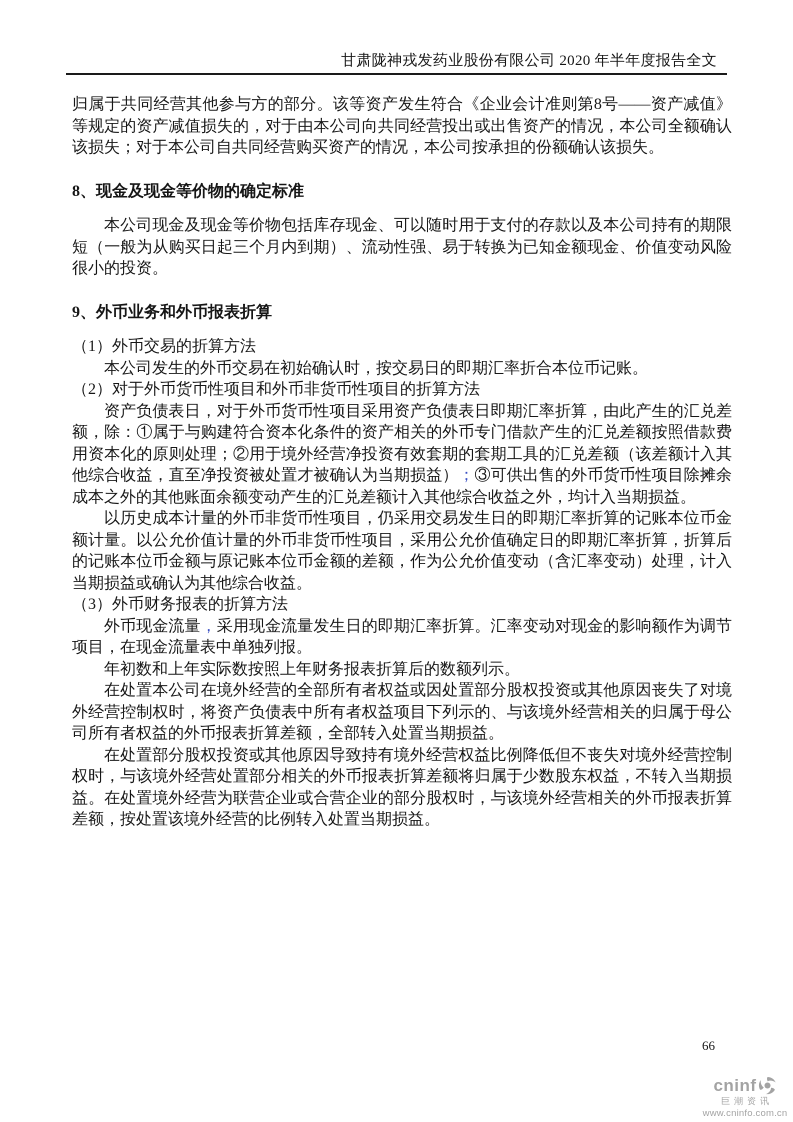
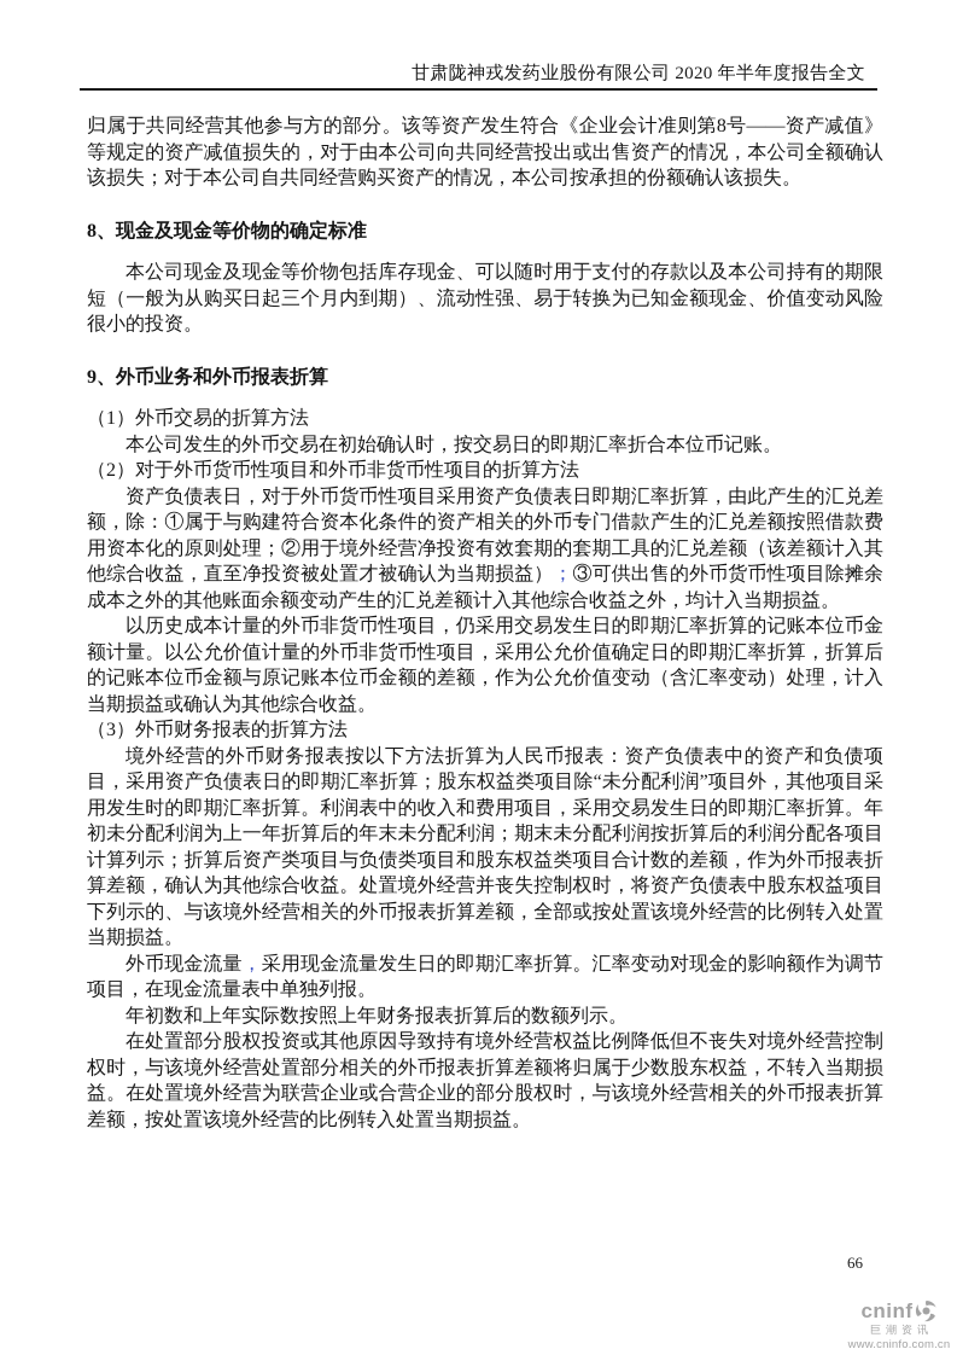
  甘肃陇神戎发药业股份有限公司 2020 年半年度报告全文
  归属于共同经营其他参与方的部分。该等资产发生符合《企业会计准则第8号——资产减值》等规定的资产减值损失的，对于由本公司向共同经营投出或出售资产的情况，本公司全额确认该损失；对于本公司自共同经营购买资产的情况，本公司按承担的份额确认该损失。
  8、现金及现金等价物的确定标准
  本公司现金及现金等价物包括库存现金、可以随时用于支付的存款以及本公司持有的期限短（一般为从购买日起三个月内到期）、流动性强、易于转换为已知金额现金、价值变动风险很小的投资。
  9、外币业务和外币报表折算
  （1）外币交易的折算方法
  本公司发生的外币交易在初始确认时，按交易日的即期汇率折合本位币记账。
  （2）对于外币货币性项目和外币非货币性项目的折算方法
  资产负债表日，对于外币货币性项目采用资产负债表日即期汇率折算，由此产生的汇兑差额，除：①属于与购建符合资本化条件的资产相关的外币专门借款产生的汇兑差额按照借款费用资本化的原则处理；②用于境外经营净投资有效套期的套期工具的汇兑差额（该差额计入其他综合收益，直至净投资被处置才被确认为当期损益）；③可供出售的外币货币性项目除摊余成本之外的其他账面余额变动产生的汇兑差额计入其他综合收益之外，均计入当期损益。
  以历史成本计量的外币非货币性项目，仍采用交易发生日的即期汇率折算的记账本位币金额计量。以公允价值计量的外币非货币性项目，采用公允价值确定日的即期汇率折算，折算后的记账本位币金额与原记账本位币金额的差额，作为公允价值变动（含汇率变动）处理，计入当期损益或确认为其他综合收益。
  （3）外币财务报表的折算方法
+ 境外经营的外币财务报表按以下方法折算为人民币报表：资产负债表中的资产和负债项目，采用资产负债表日的即期汇率折算；股东权益类项目除“未分配利润”项目外，其他项目采用发生时的即期汇率折算。利润表中的收入和费用项目，采用交易发生日的即期汇率折算。年初未分配利润为上一年折算后的年末未分配利润；期末未分配利润按折算后的利润分配各项目计算列示；折算后资产类项目与负债类项目和股东权益类项目合计数的差额，作为外币报表折算差额，确认为其他综合收益。处置境外经营并丧失控制权时，将资产负债表中股东权益项目下列示的、与该境外经营相关的外币报表折算差额，全部或按处置该境外经营的比例转入处置当期损益。
  外币现金流量，采用现金流量发生日的即期汇率折算。汇率变动对现金的影响额作为调节项目，在现金流量表中单独列报。
  年初数和上年实际数按照上年财务报表折算后的数额列示。
- 在处置本公司在境外经营的全部所有者权益或因处置部分股权投资或其他原因丧失了对境外经营控制权时，将资产负债表中所有者权益项目下列示的、与该境外经营相关的归属于母公司所有者权益的外币报表折算差额，全部转入处置当期损益。
  在处置部分股权投资或其他原因导致持有境外经营权益比例降低但不丧失对境外经营控制权时，与该境外经营处置部分相关的外币报表折算差额将归属于少数股东权益，不转入当期损益。在处置境外经营为联营企业或合营企业的部分股权时，与该境外经营相关的外币报表折算差额，按处置该境外经营的比例转入处置当期损益。
  66
  cninf
  巨潮资讯
  www.cninfo.com.cn
